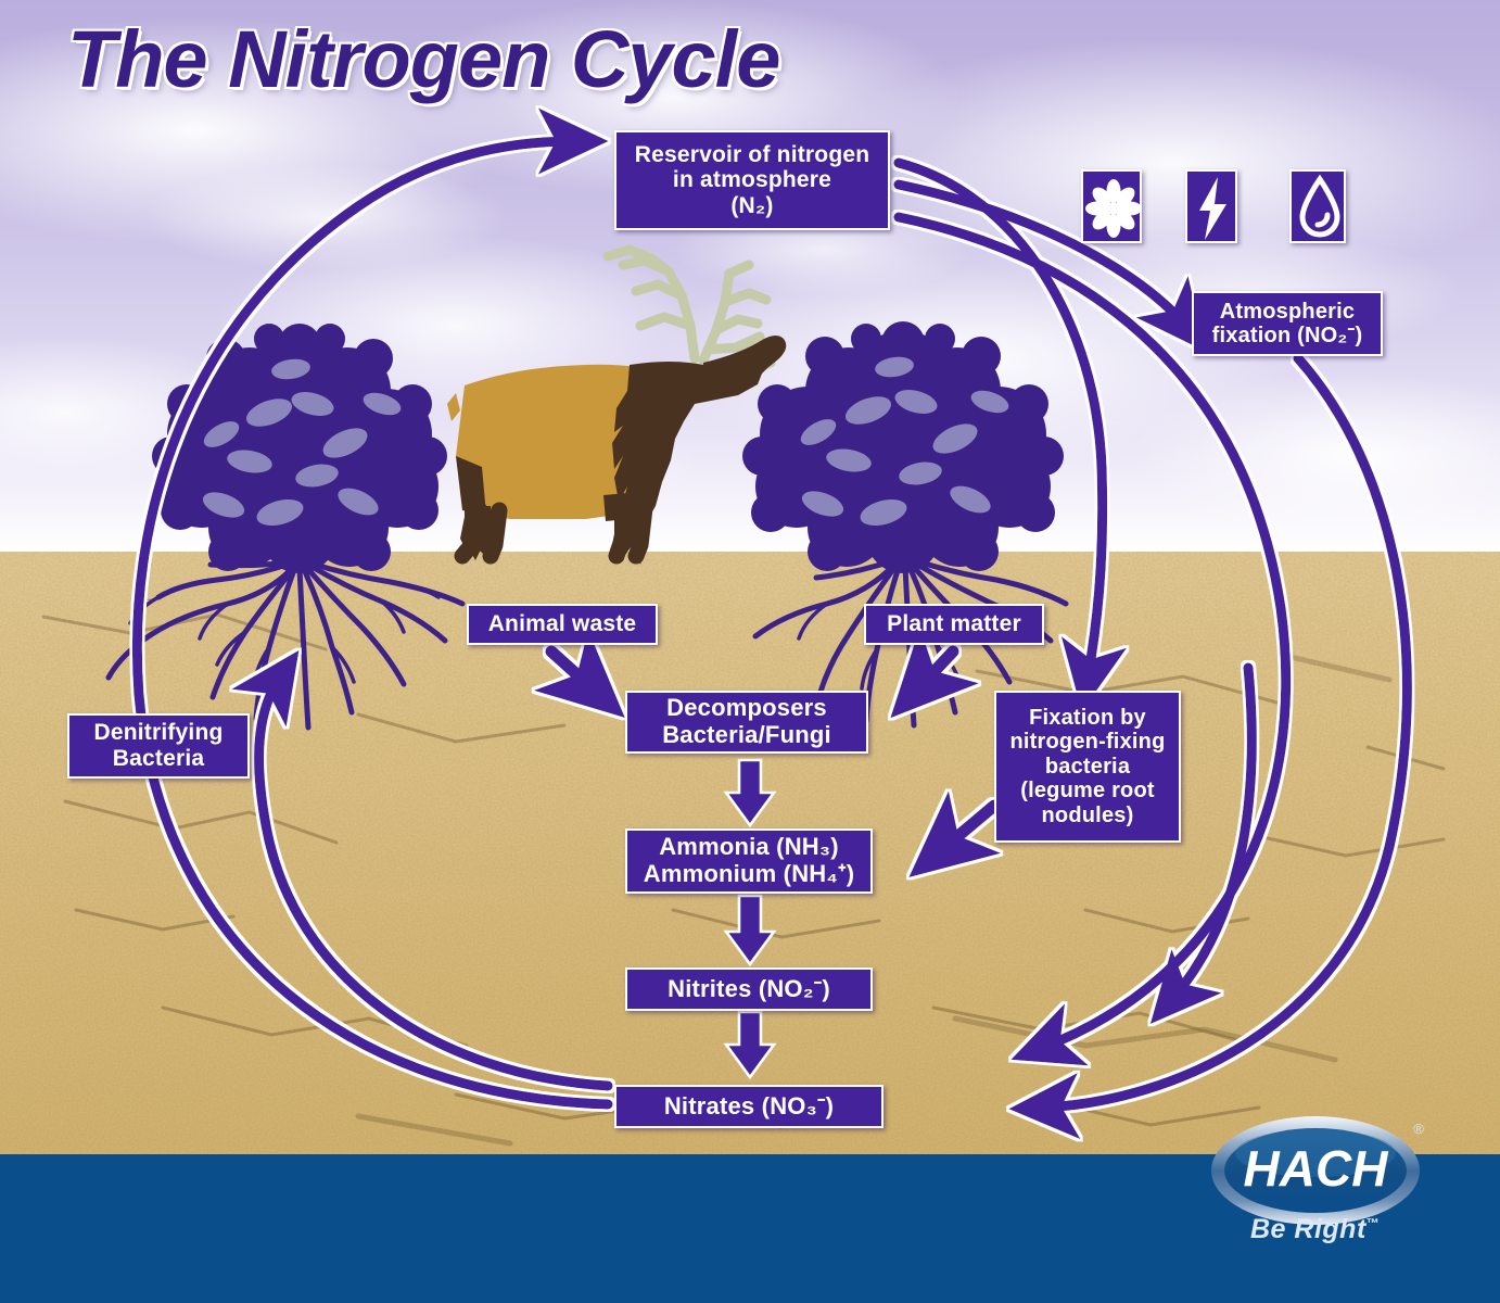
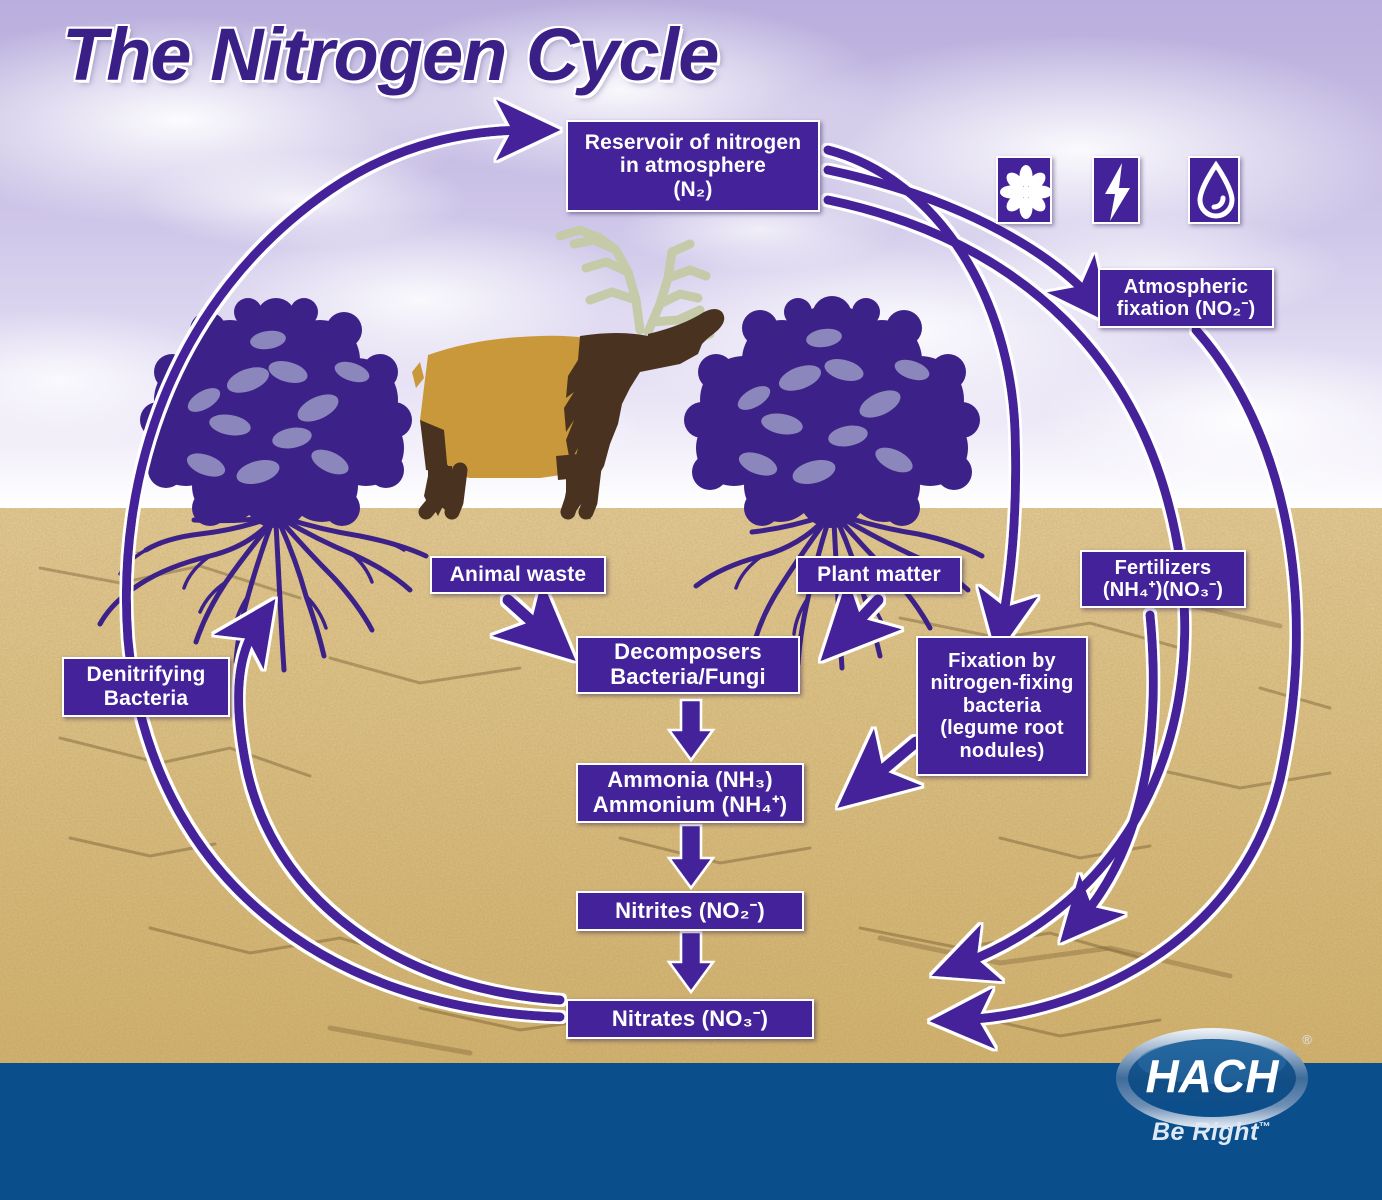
  The Nitrogen Cycle
  Reservoir of nitrogen
  in atmosphere
  (N₂)
  Atmospheric
  fixation (NO₂⁻)
+ Fertilizers
+ (NH₄⁺)(NO₃⁻)
  Fixation by
  nitrogen-fixing
  bacteria
  (legume root
  nodules)
  Animal waste
  Plant matter
  Decomposers
  Bacteria/Fungi
  Ammonia (NH₃)
  Ammonium (NH₄⁺)
  Nitrites (NO₂⁻)
  Nitrates (NO₃⁻)
  Denitrifying
  Bacteria
  HACH
  ®
  Be Right™
